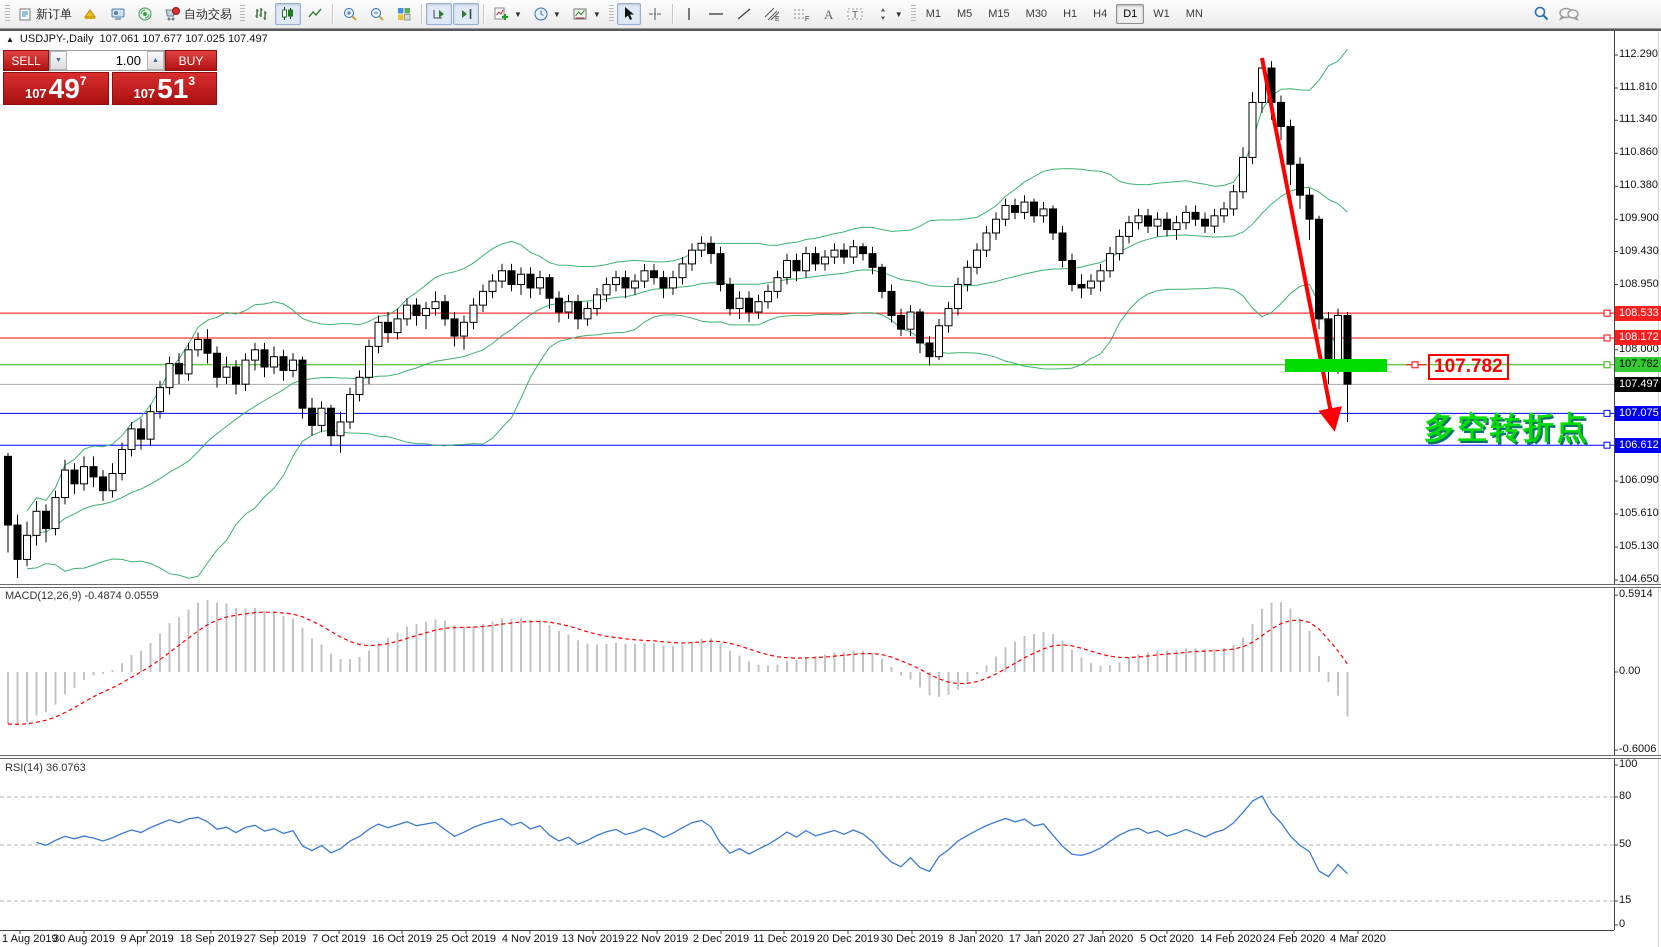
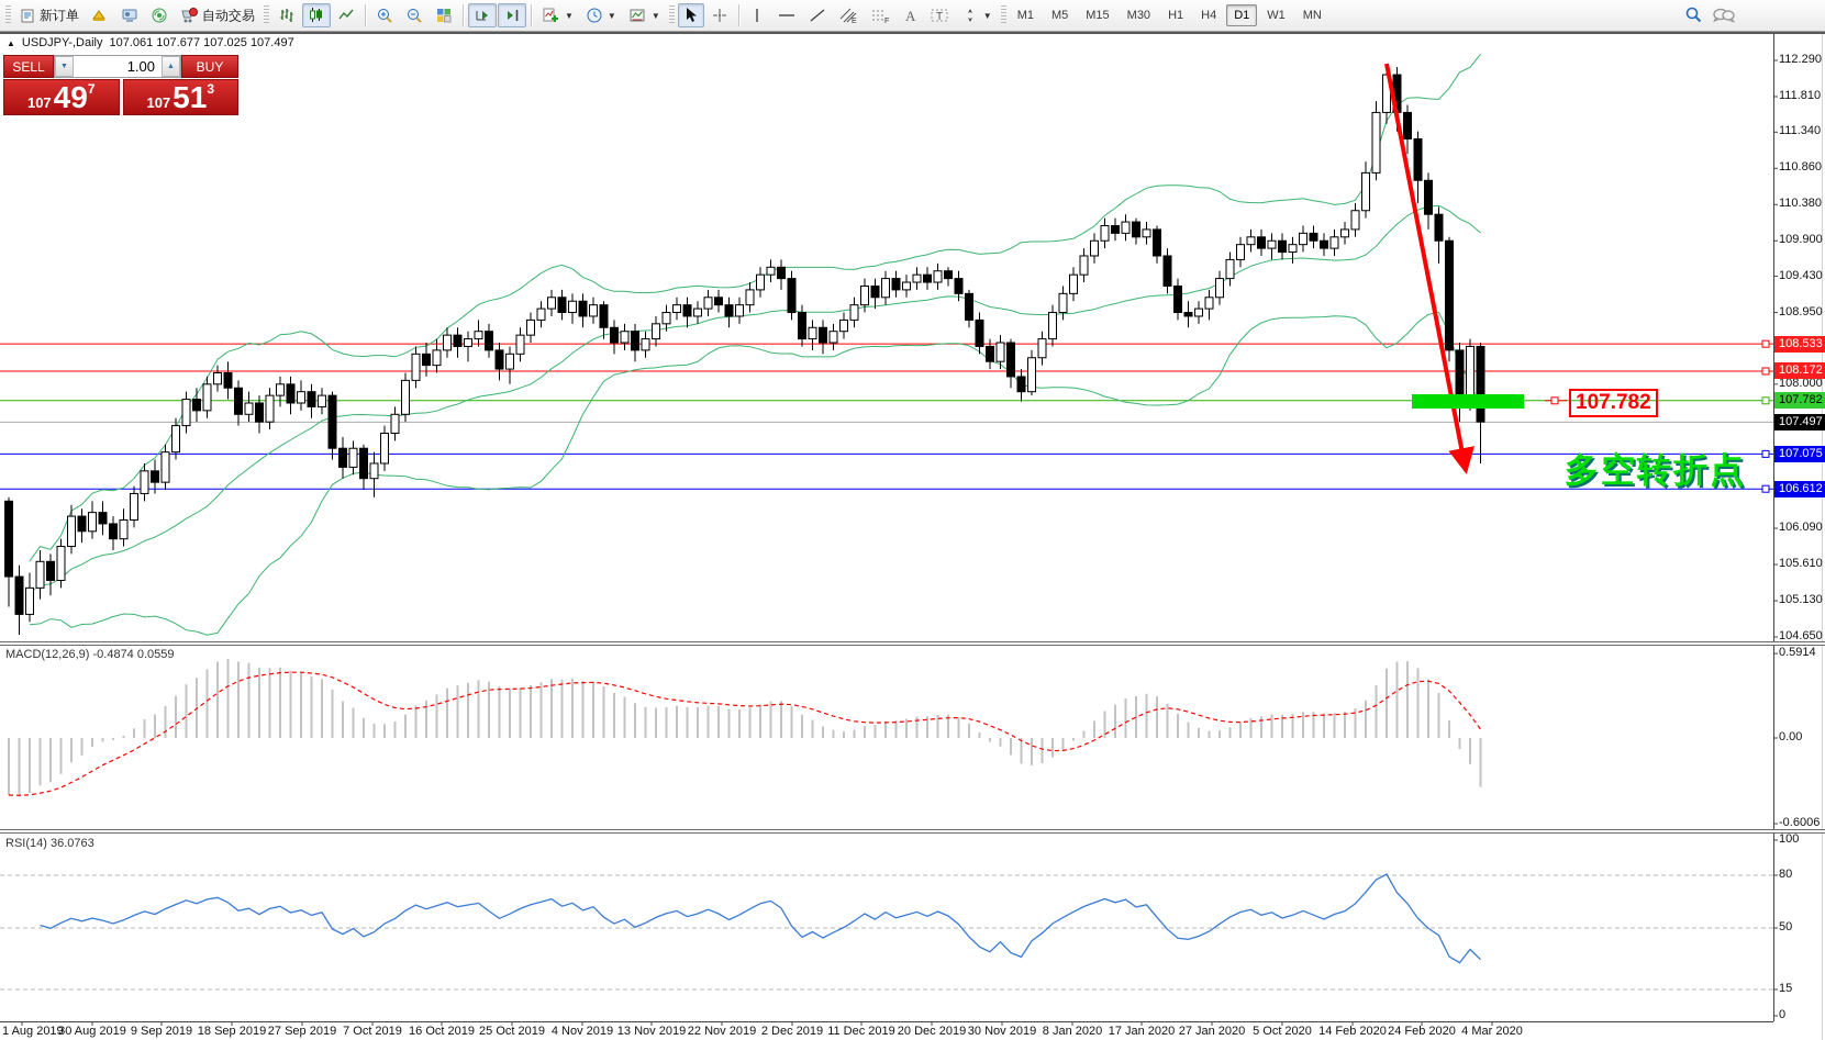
  新订单
  自动交易
  ▼
  ▼
  ▼
  A
  T
  ▼
  M1
  M5
  M15
  M30
  H1
  H4
  D1
  W1
  MN
  ▲
  USDJPY-,Daily
  107.061 107.677 107.025 107.497
  SELL
  1.00
  BUY
  107
  49
  7
  107
  51
  3
  MACD(12,26,9) -0.4874 0.0559
  RSI(14) 36.0763
  107.782
  多空转折点
  112.290
  111.810
  111.340
  110.860
  110.380
  109.900
  109.430
  108.950
  108.000
  106.090
  105.610
  105.130
  104.650
  0.5914
  0.00
  -0.6006
  100
  80
  50
  15
  0
  108.533
  108.172
  107.782
  107.075
  106.612
  107.497
  1 Aug 2019
  30 Aug 2019
- 9 Apr 2019
+ 9 Sep 2019
  18 Sep 2019
  27 Sep 2019
  7 Oct 2019
  16 Oct 2019
  25 Oct 2019
  4 Nov 2019
  13 Nov 2019
  22 Nov 2019
  2 Dec 2019
  11 Dec 2019
  20 Dec 2019
- 30 Dec 2019
+ 30 Nov 2019
  8 Jan 2020
  17 Jan 2020
  27 Jan 2020
  5 Oct 2020
  14 Feb 2020
  24 Feb 2020
  4 Mar 2020
